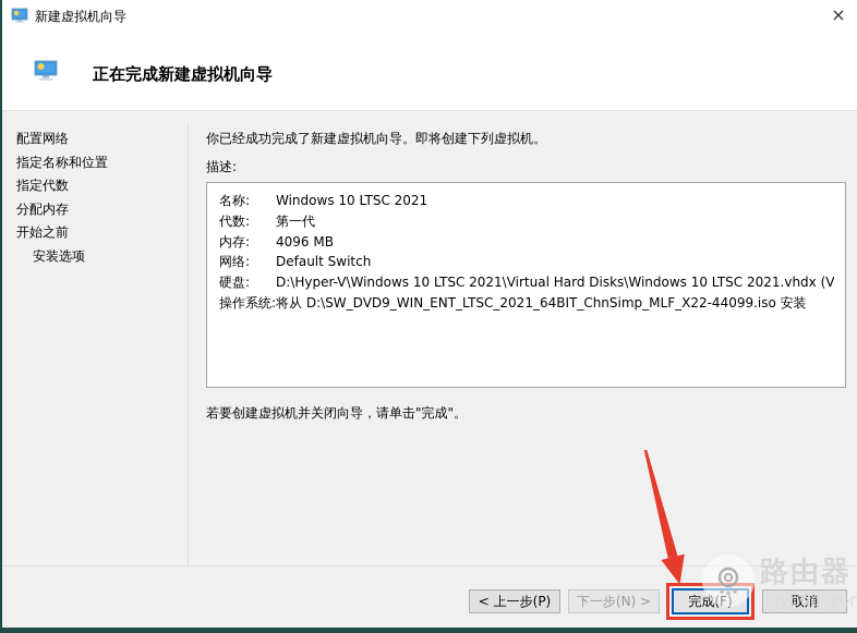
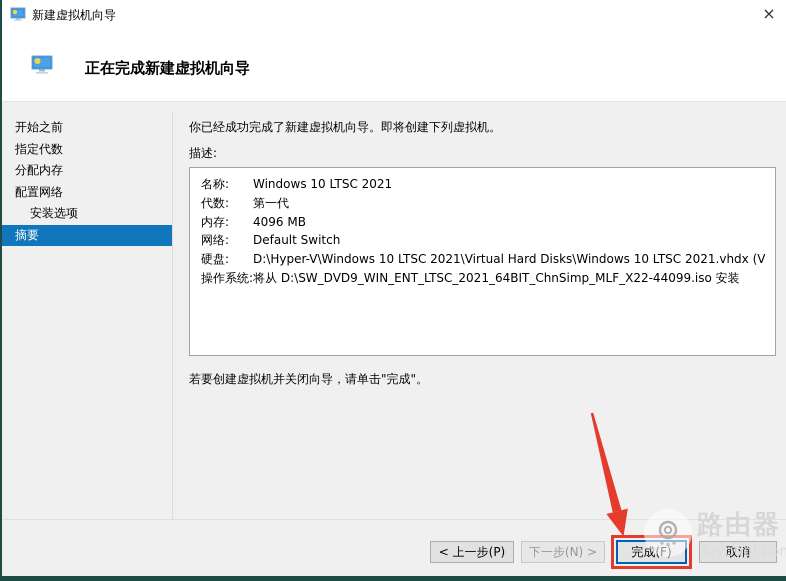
  新建虚拟机向导
  ×
  正在完成新建虚拟机向导
- 配置网络
+ 开始之前
- 指定名称和位置
  指定代数
  分配内存
- 开始之前
+ 配置网络
  安装选项
+ 摘要
  你已经成功完成了新建虚拟机向导。即将创建下列虚拟机。
  描述:
  名称:
  Windows 10 LTSC 2021
  代数:
  第一代
  内存:
  4096 MB
  网络:
  Default Switch
  硬盘:
  D:\Hyper-V\Windows 10 LTSC 2021\Virtual Hard Disks\Windows 10 LTSC 2021.vhdx (V
  操作系统:
  将从 D:\SW_DVD9_WIN_ENT_LTSC_2021_64BIT_ChnSimp_MLF_X22-44099.iso 安装
  若要创建虚拟机并关闭向导，请单击"完成"。
  < 上一步(P)
  下一步(N) >
  完成(F)
  取消
  路由器
  luyouqi.co
